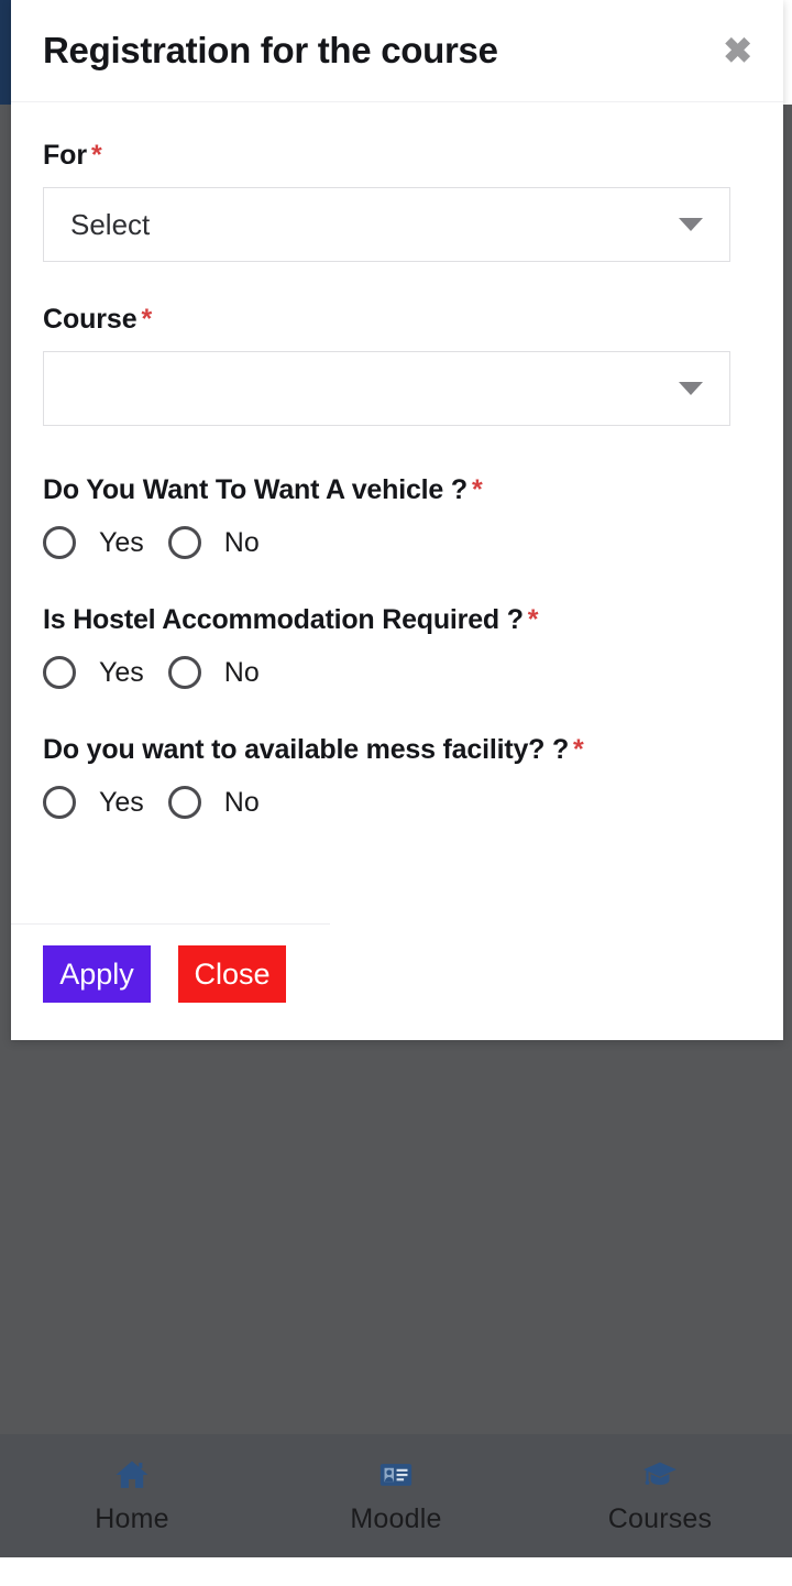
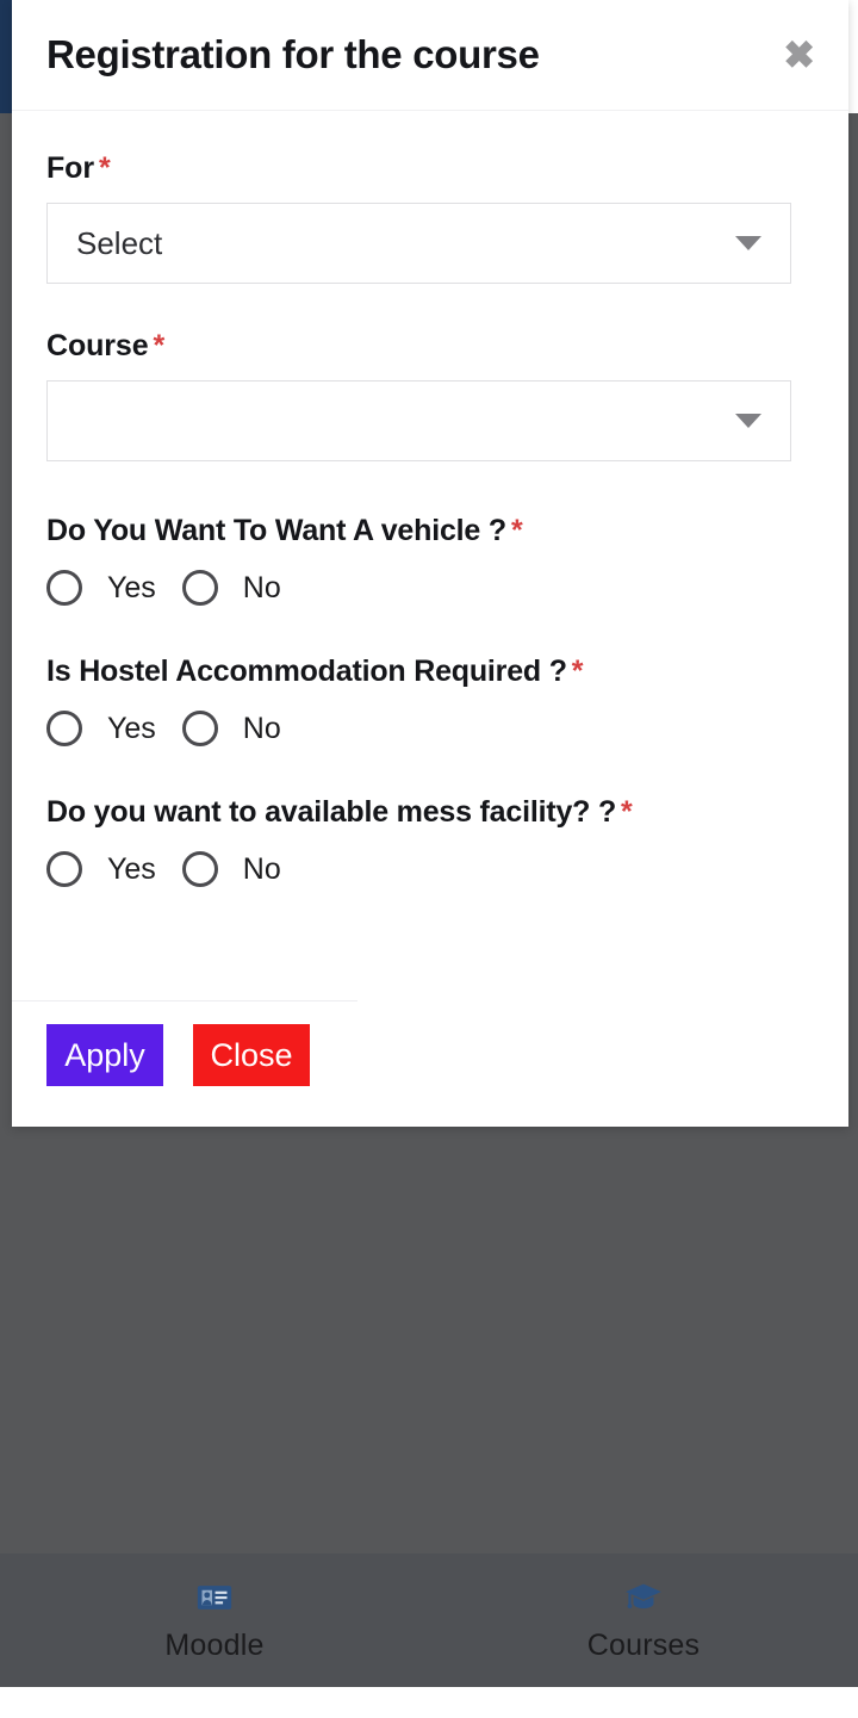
- Home
  Moodle
  Courses
  Registration for the course
  ✖
  For *
  Select
  Course *
  Do You Want To Want A vehicle ? *
  Yes
  No
  Is Hostel Accommodation Required ? *
  Yes
  No
  Do you want to available mess facility? ? *
  Yes
  No
  Apply
  Close
